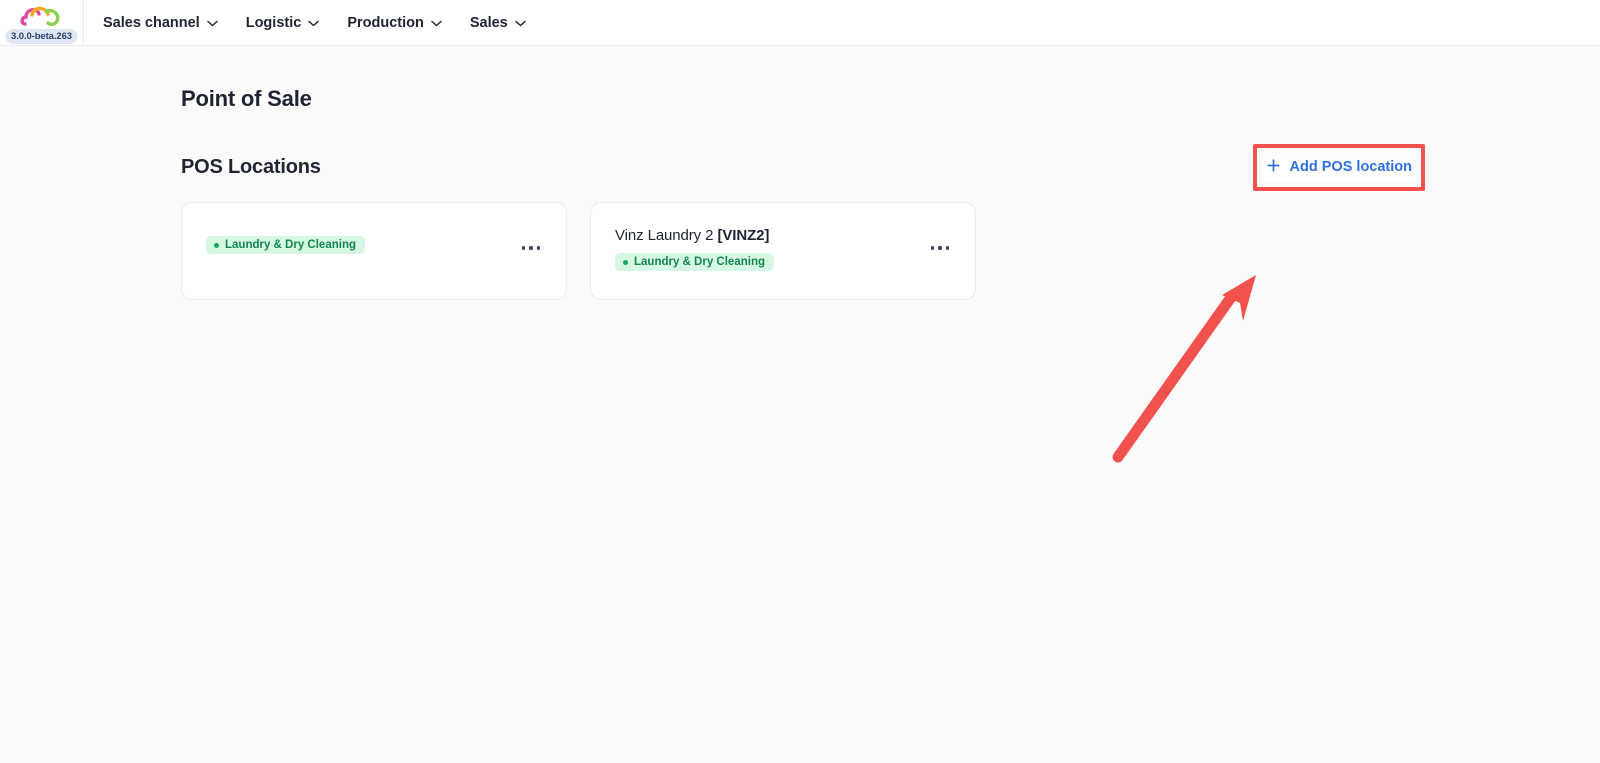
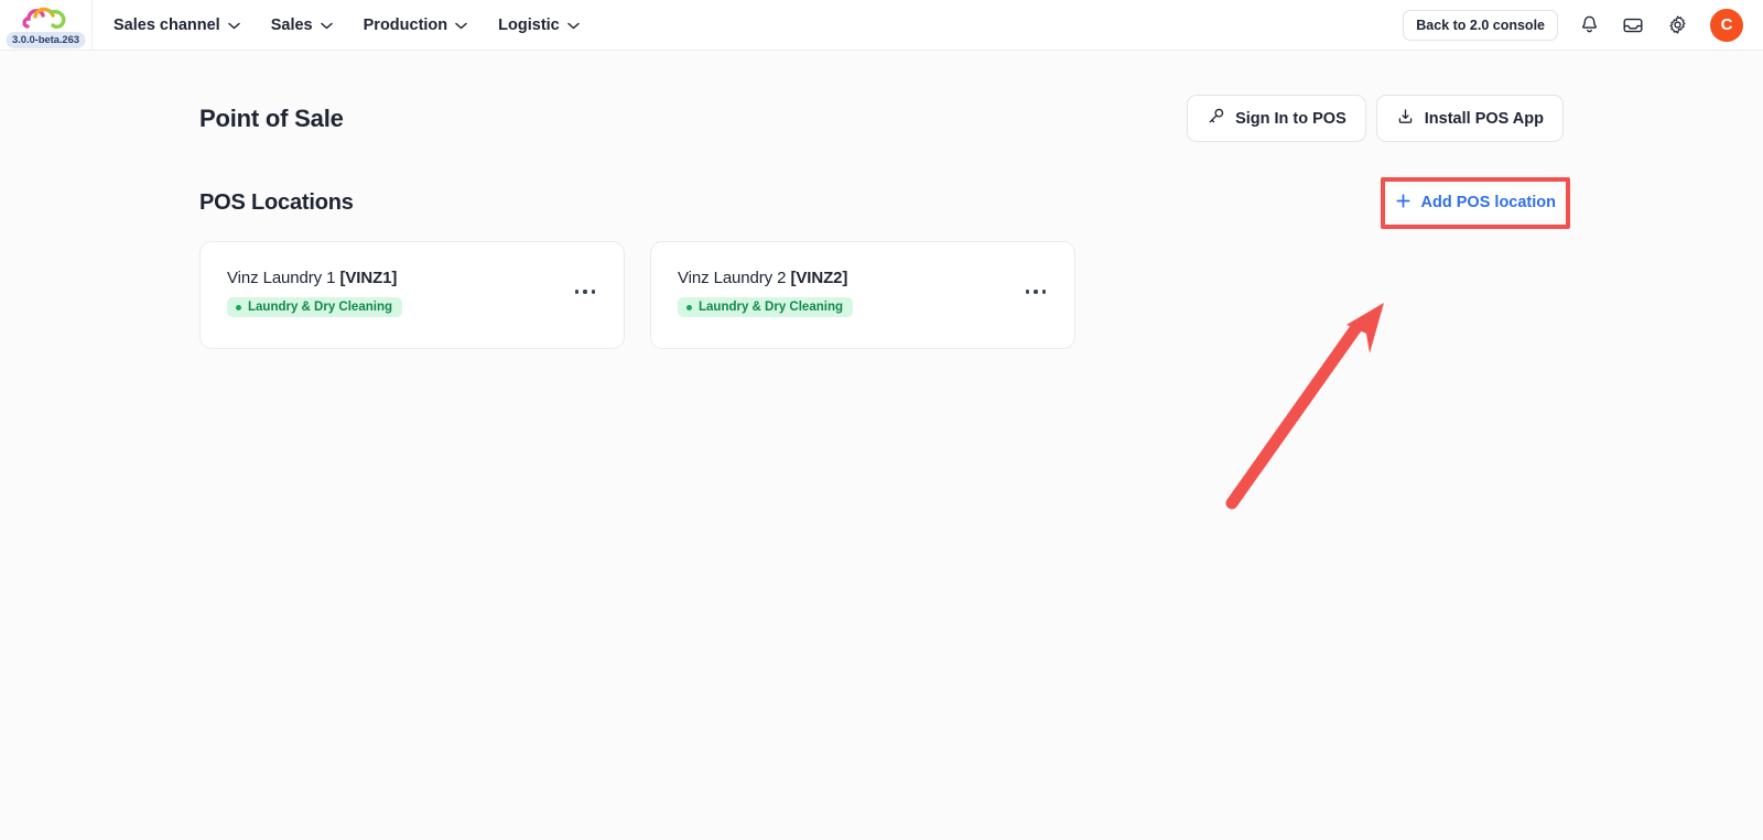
  3.0.0-beta.263
  Sales channel
- Logistic
+ Sales
  Production
- Sales
+ Logistic
+ Back to 2.0 console
+ C
  Point of Sale
+ Sign In to POS
+ Install POS App
  POS Locations
  Add POS location
+ Vinz Laundry 1 [VINZ1]
  Laundry & Dry Cleaning
  Vinz Laundry 2 [VINZ2]
  Laundry & Dry Cleaning
